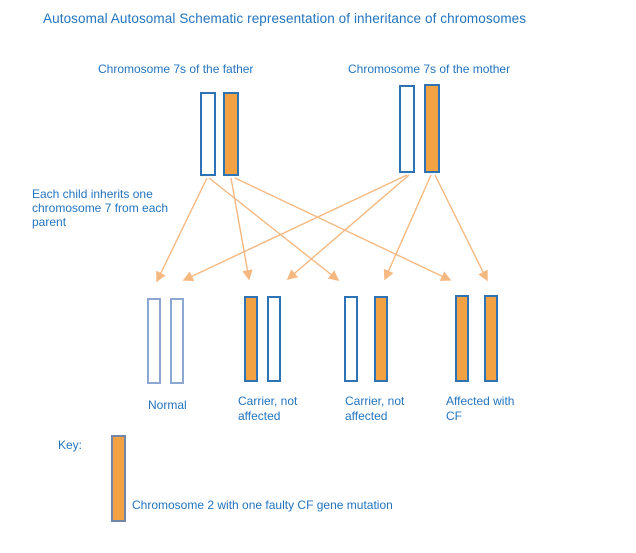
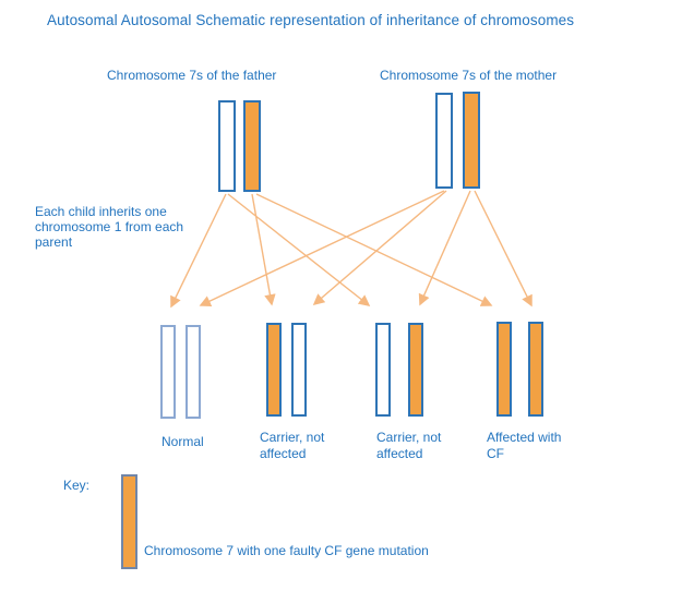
  Autosomal Autosomal Schematic representation of inheritance of chromosomes
  Chromosome 7s of the father
  Chromosome 7s of the mother
  Each child inherits one
- chromosome 7 from each
+ chromosome 1 from each
  parent
  Normal
  Carrier, not
  affected
  Carrier, not
  affected
  Affected with
  CF
  Key:
- Chromosome 2 with one faulty CF gene mutation
+ Chromosome 7 with one faulty CF gene mutation
